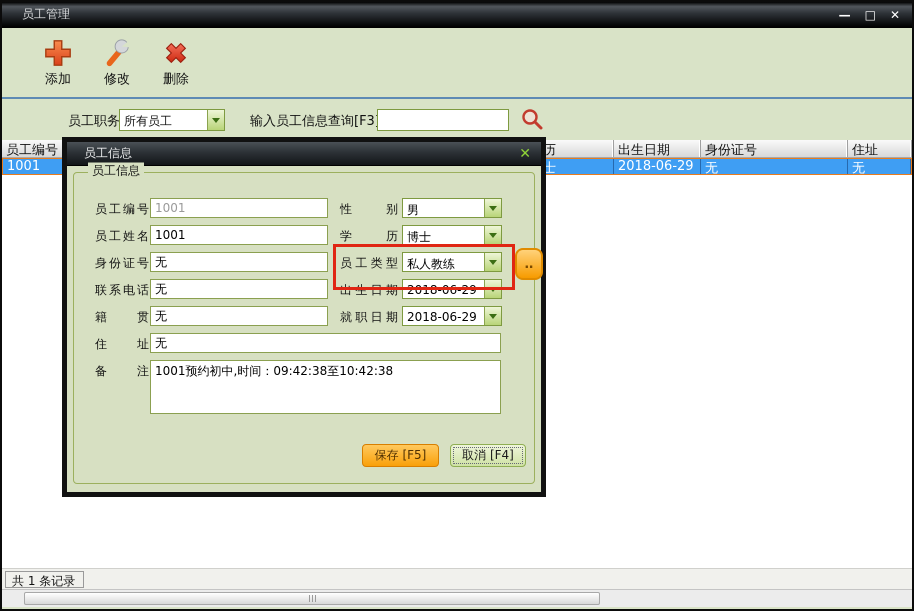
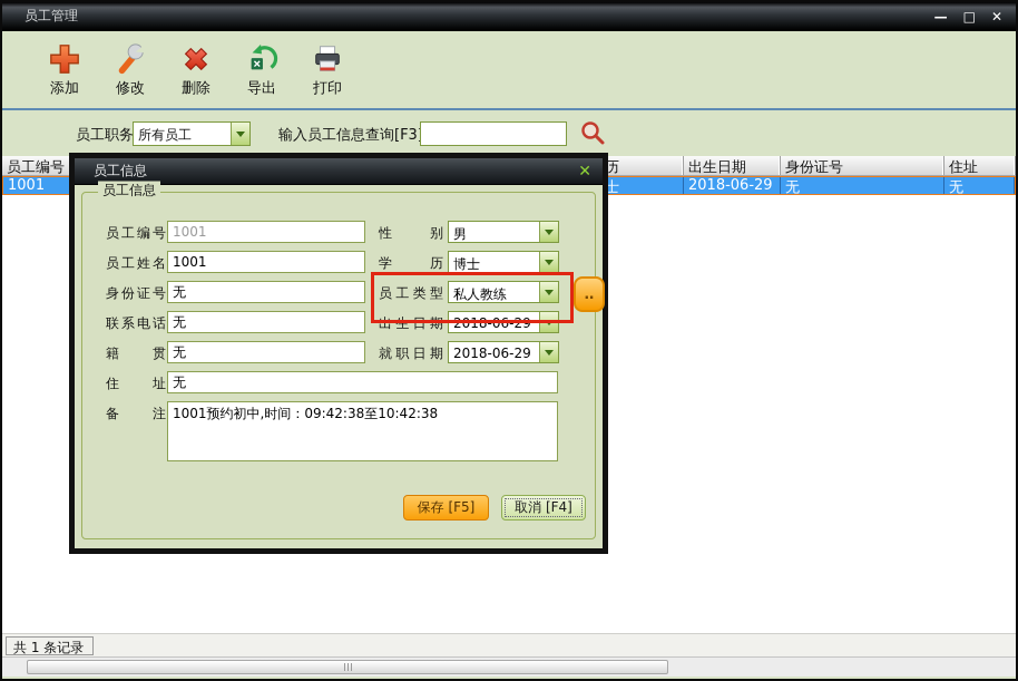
  员工管理
  —
  □
  ✕
  添加
  修改
  删除
+ 导出
+ 打印
  员工职务
  所有员工
  输入员工信息查询[F3
  员工编号
  出生日期
  身份证号
  住址
  1001
  2018-06-29
  无
  无
  共 1 条记录
  员工信息
  ✕
  员工信息
  员工编号
  1001
  员工姓名
  1001
  身份证号
  无
  联系电话
  无
  籍贯
  无
  住址
  无
  备注
  1001预约初中,时间：09:42:38至10:42:38
  性别
  男
  学历
  博士
  员工类型
  私人教练
  出生日期
  2018-06-29
  就职日期
  2018-06-29
  ‥
  保存 [F5]
  取消 [F4]
